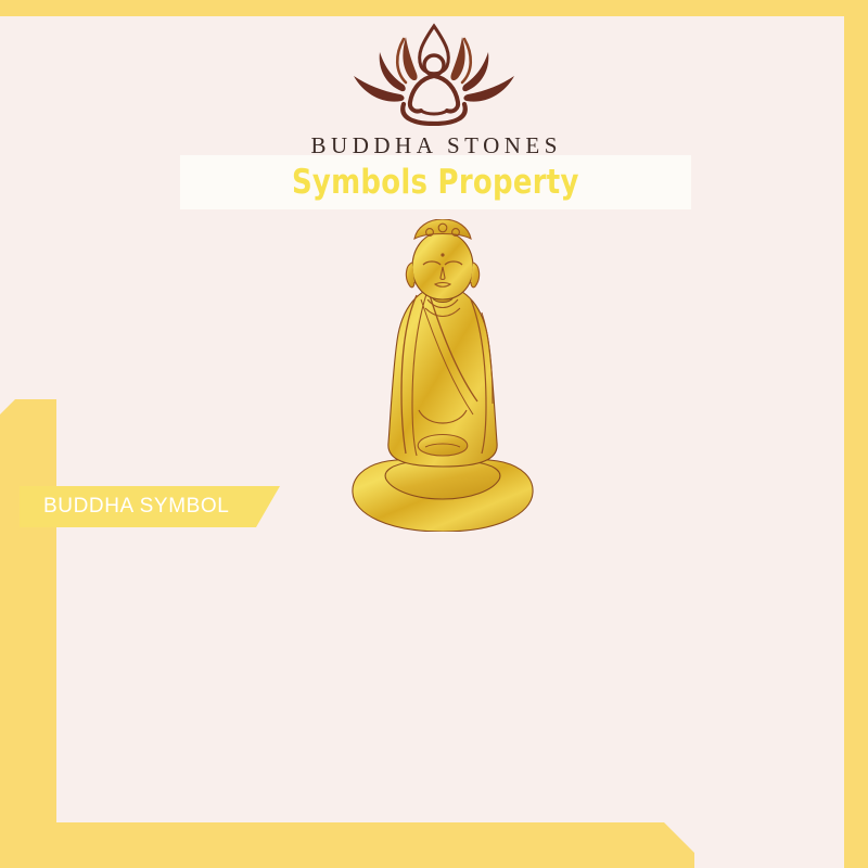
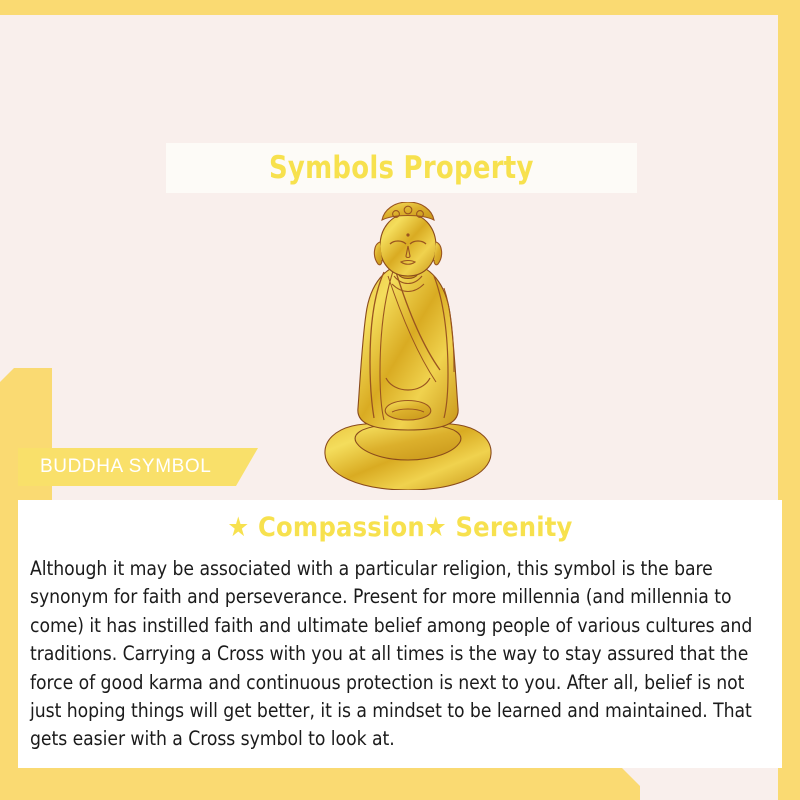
- BUDDHA STONES
  Symbols Property
  BUDDHA SYMBOL
+ ★ Compassion★ Serenity
+ Although it may be associated with a particular religion, this symbol is the bare synonym for faith and perseverance. Present for more millennia (and millennia to come) it has instilled faith and ultimate belief among people of various cultures and traditions. Carrying a Cross with you at all times is the way to stay assured that the force of good karma and continuous protection is next to you. After all, belief is not just hoping things will get better, it is a mindset to be learned and maintained. That gets easier with a Cross symbol to look at.
